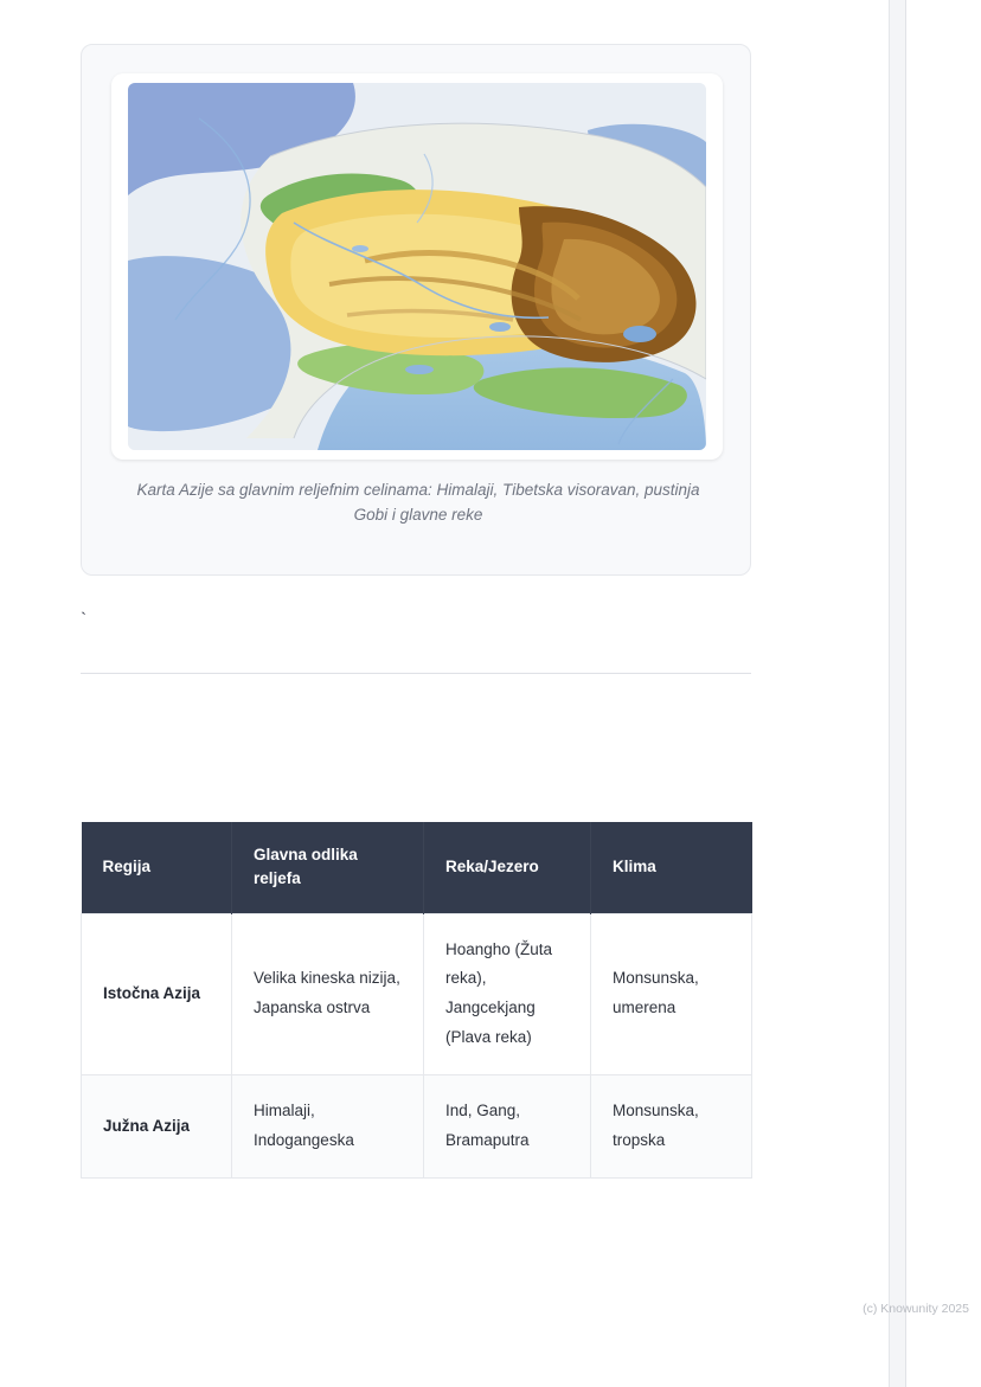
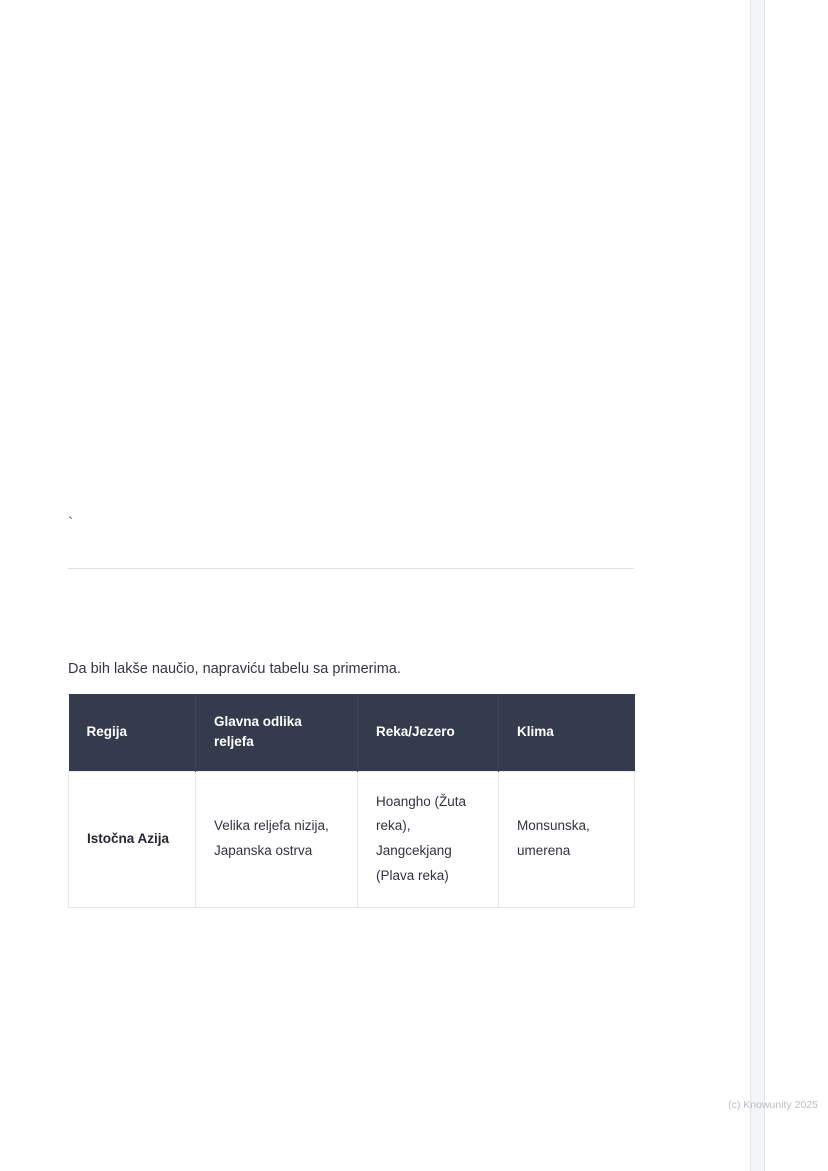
- Karta Azije sa glavnim reljefnim celinama: Himalaji, Tibetska visoravan, pustinja Gobi i glavne reke
  `
+ Da bih lakše naučio, napraviću tabelu sa primerima.
  Regija	Glavna odlika reljefa	Reka/Jezero	Klima
- Istočna Azija	Velika kineska nizija, Japanska ostrva	Hoangho (Žuta reka), Jangcekjang (Plava reka)	Monsunska, umerena
+ Istočna Azija	Velika reljefa nizija, Japanska ostrva	Hoangho (Žuta reka), Jangcekjang (Plava reka)	Monsunska, umerena
- Južna Azija	Himalaji, Indogangeska	Ind, Gang, Bramaputra	Monsunska, tropska
  (c) Knowunity 2025
